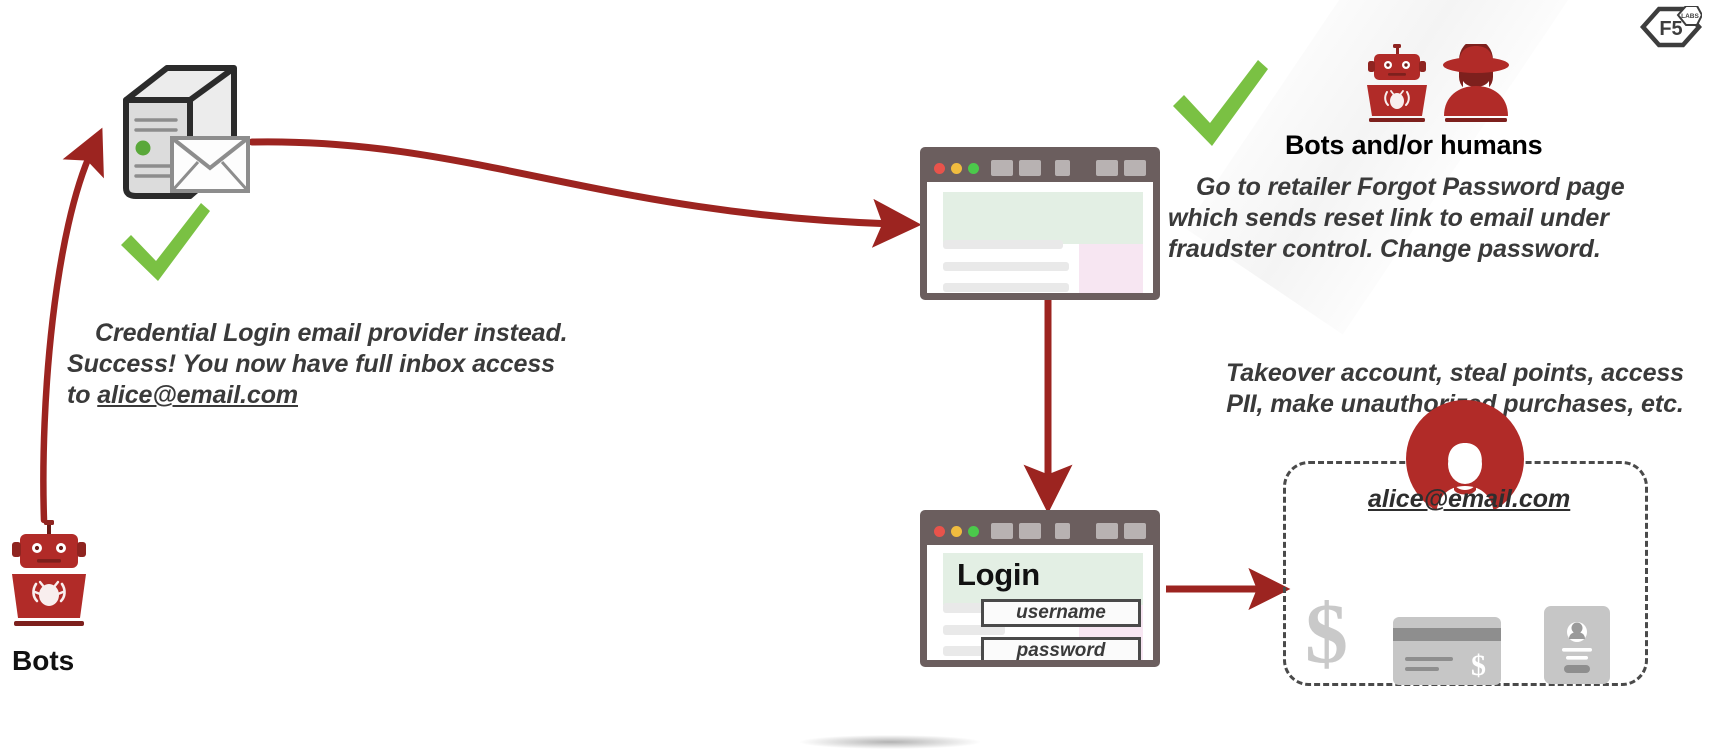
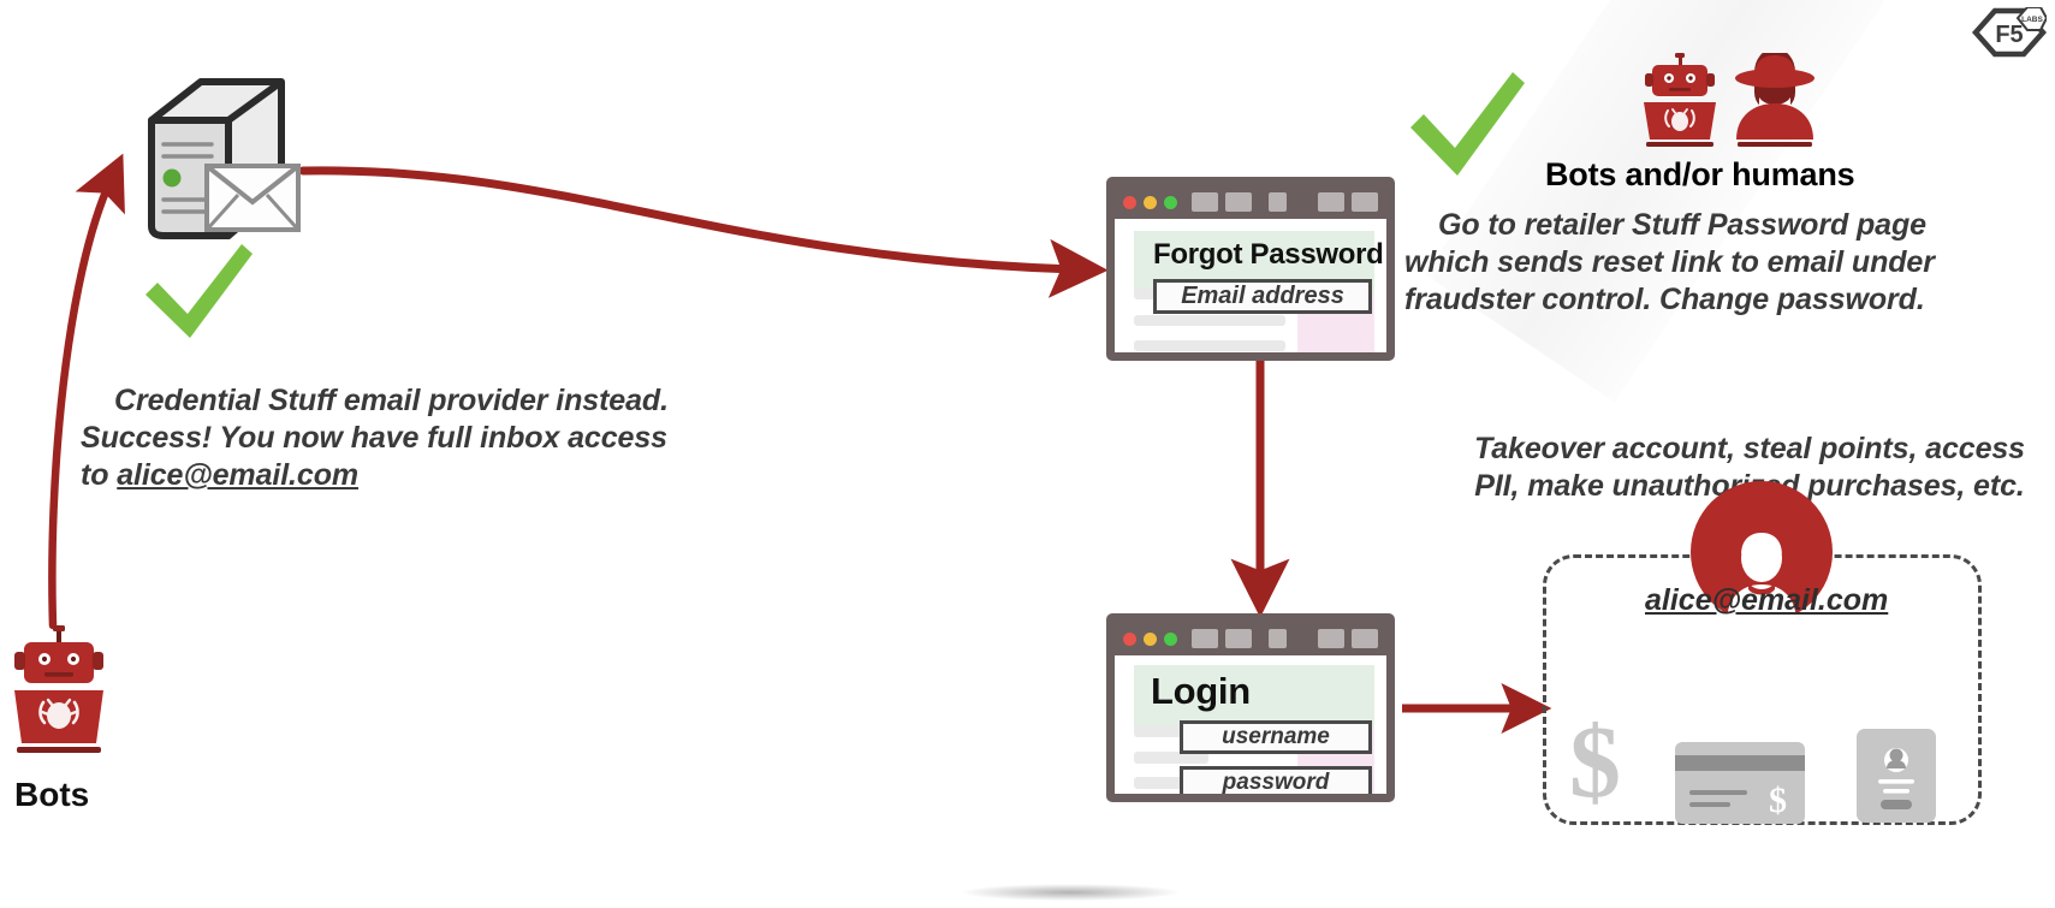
  Bots
- Credential Login email provider instead.
+ Credential Stuff email provider instead.
  Success! You now have full inbox access
  to alice@email.com
+ Forgot Password
+ Email address
  Login
  username
  password
  Bots and/or humans
- Go to retailer Forgot Password page
+ Go to retailer Stuff Password page
  which sends reset link to email under
  fraudster control. Change password.
  Takeover account, steal points, access
  PII, make unautho purchases, etc.
  alice@email.com
  $
  $
  F5
